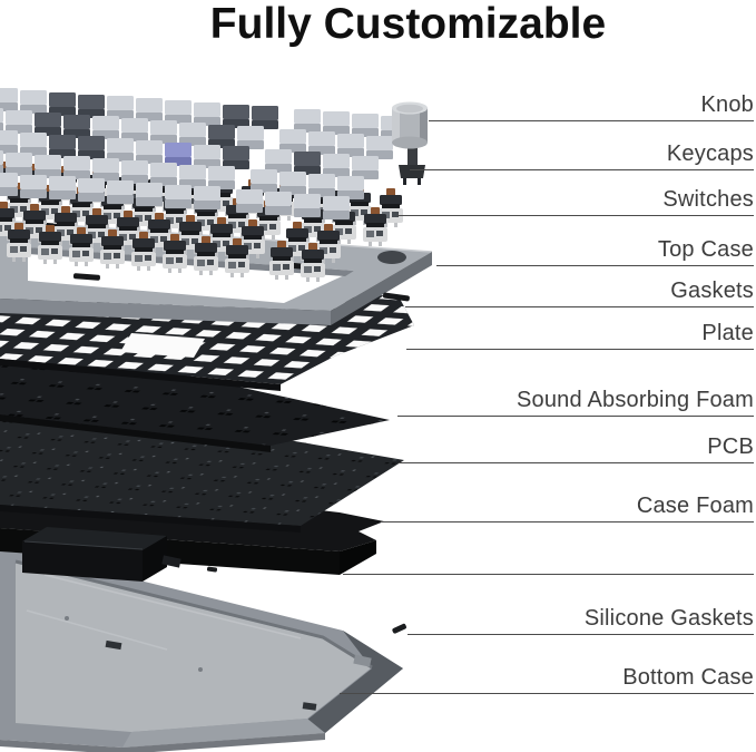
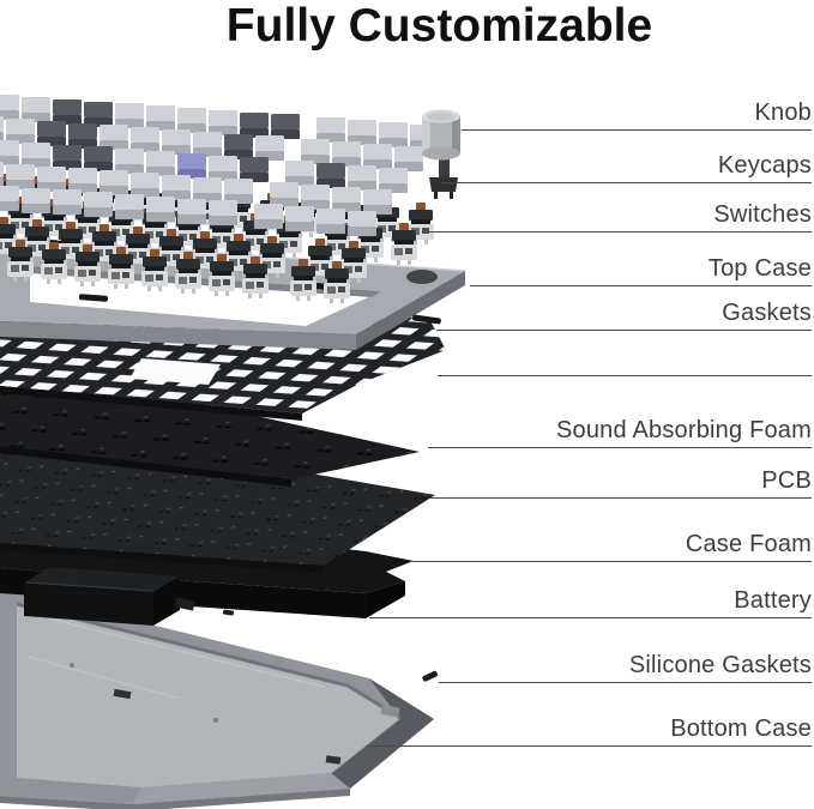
  Fully Customizable
  Knob
  Keycaps
  Switches
  Top Case
  Gaskets
- Plate
  Sound Absorbing Foam
  PCB
  Case Foam
+ Battery
  Silicone Gaskets
  Bottom Case
